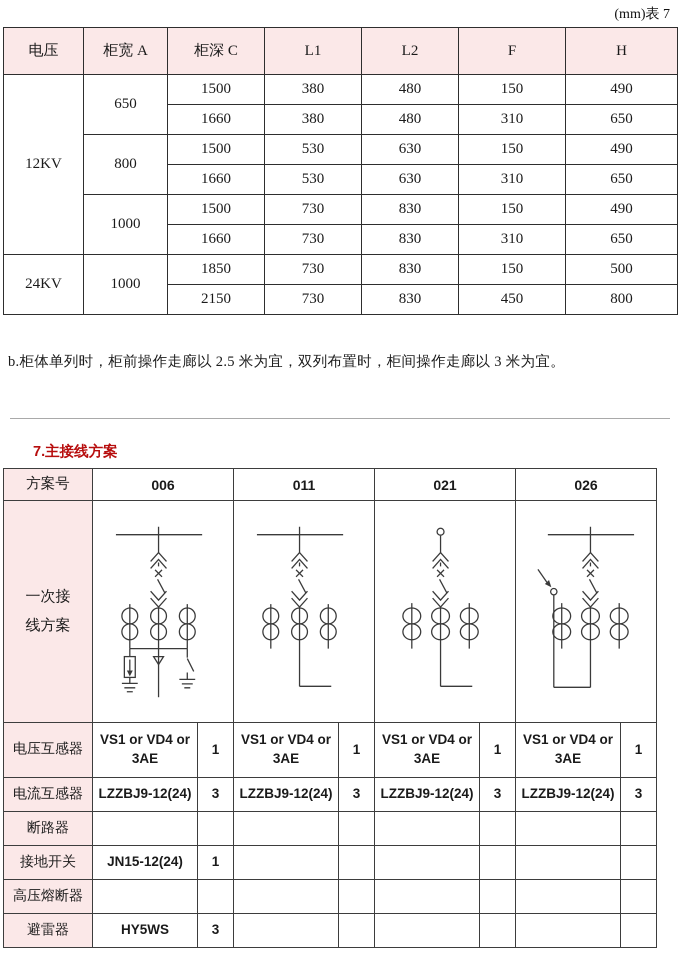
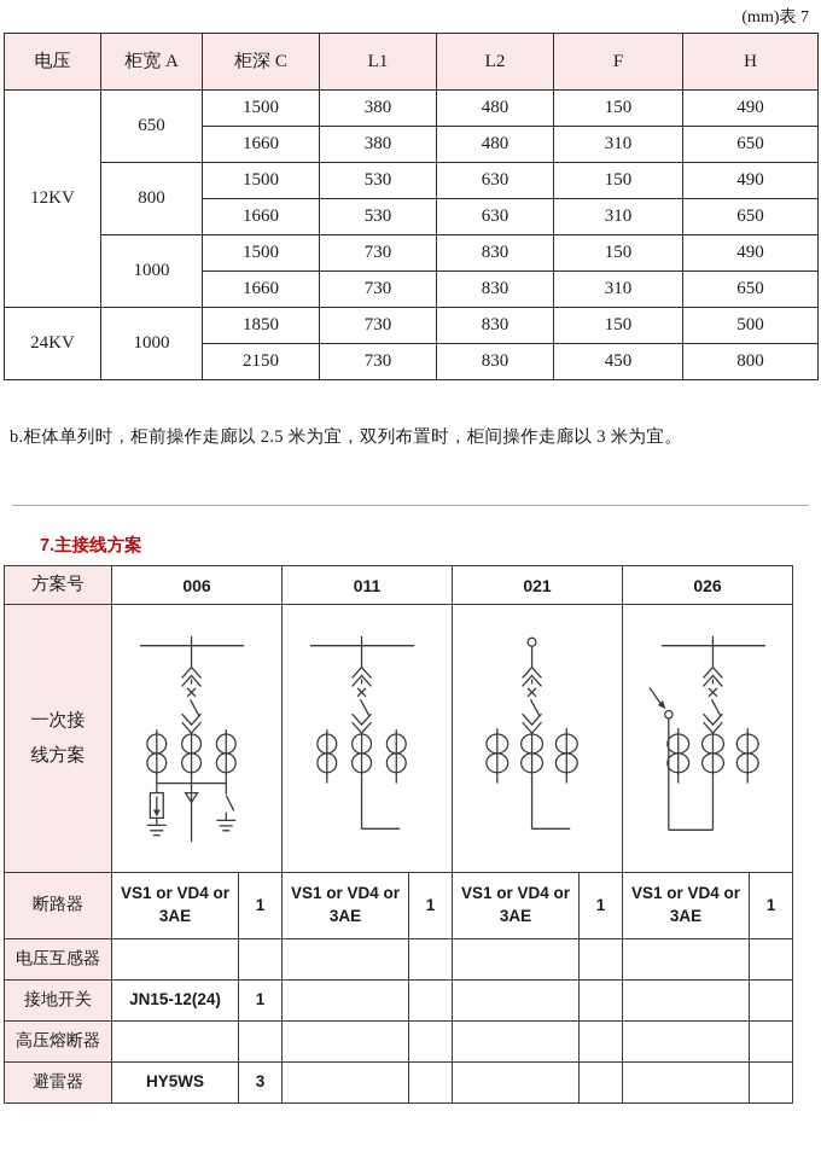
  (mm)表 7
  电压	柜宽 A	柜深 C	L1	L2	F	H
  12KV	650	1500	380	480	150	490
  1660	380	480	310	650
  800	1500	530	630	150	490
  1660	530	630	310	650
  1000	1500	730	830	150	490
  1660	730	830	310	650
  24KV	1000	1850	730	830	150	500
  2150	730	830	450	800
  b.柜体单列时，柜前操作走廊以 2.5 米为宜，双列布置时，柜间操作走廊以 3 米为宜。
  7.主接线方案
  方案号	006	011	021	026
  一次接线方案
- 电压互感器	VS1 or VD4 or 3AE	1	VS1 or VD4 or 3AE	1	VS1 or VD4 or 3AE	1	VS1 or VD4 or 3AE	1
+ 断路器	VS1 or VD4 or 3AE	1	VS1 or VD4 or 3AE	1	VS1 or VD4 or 3AE	1	VS1 or VD4 or 3AE	1
- 电流互感器	LZZBJ9-12(24)	3	LZZBJ9-12(24)	3	LZZBJ9-12(24)	3	LZZBJ9-12(24)	3
- 断路器
+ 电压互感器
  接地开关	JN15-12(24)	1
  高压熔断器
  避雷器	HY5WS	3
